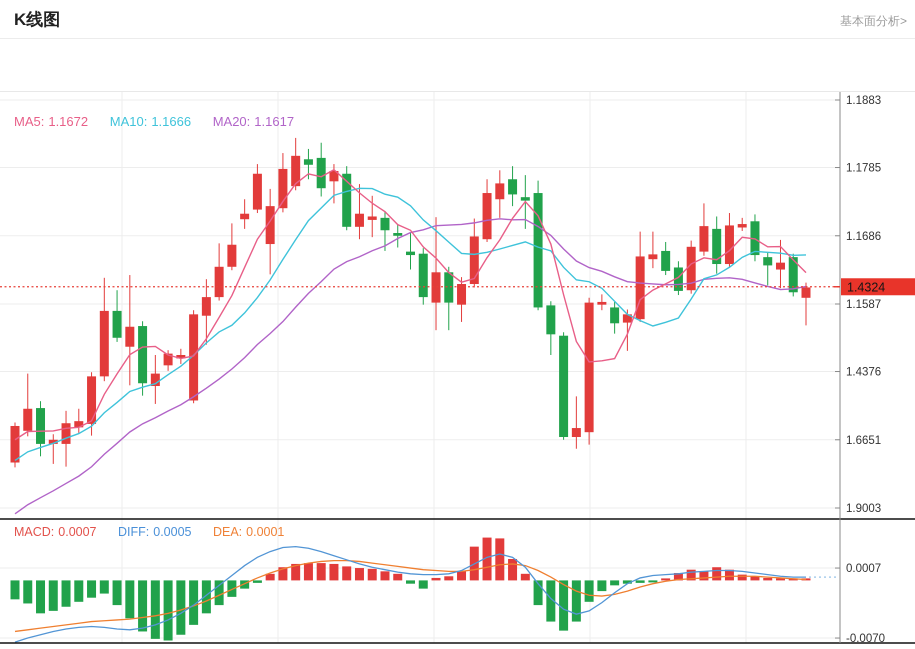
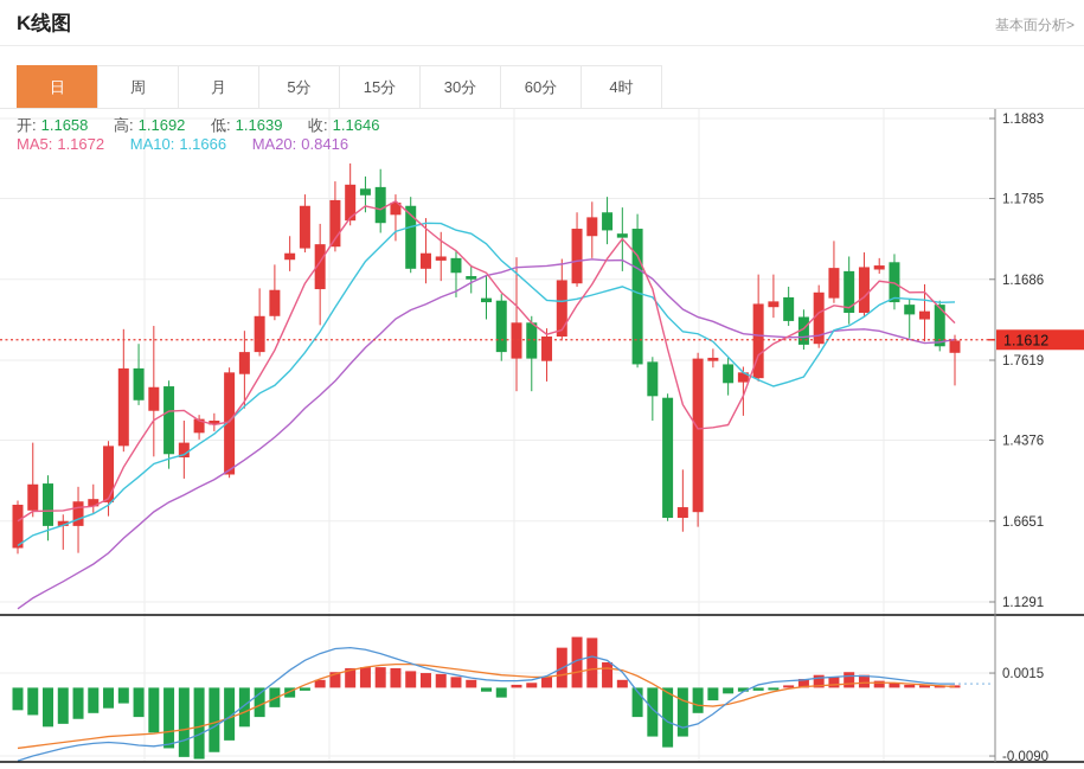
  K线图
  基本面分析>
+ 日
+ 周
+ 月
+ 5分
+ 15分
+ 30分
+ 60分
+ 4时
+ 开: 1.1658 高: 1.1692 低: 1.1639 收: 1.1646
- MA5: 1.1672 MA10: 1.1666 MA20: 1.1617
+ MA5: 1.1672 MA10: 1.1666 MA20: 0.8416
- MACD: 0.0007 DIFF: 0.0005 DEA: 0.0001
  1.1883
  1.1785
  1.1686
- 1.1587
+ 1.7619
  1.4376
  1.6651
- 1.9003
+ 1.1291
- 0.0007
+ 0.0015
- -0.0070
+ -0.0090
- 1.4324
+ 1.1612
